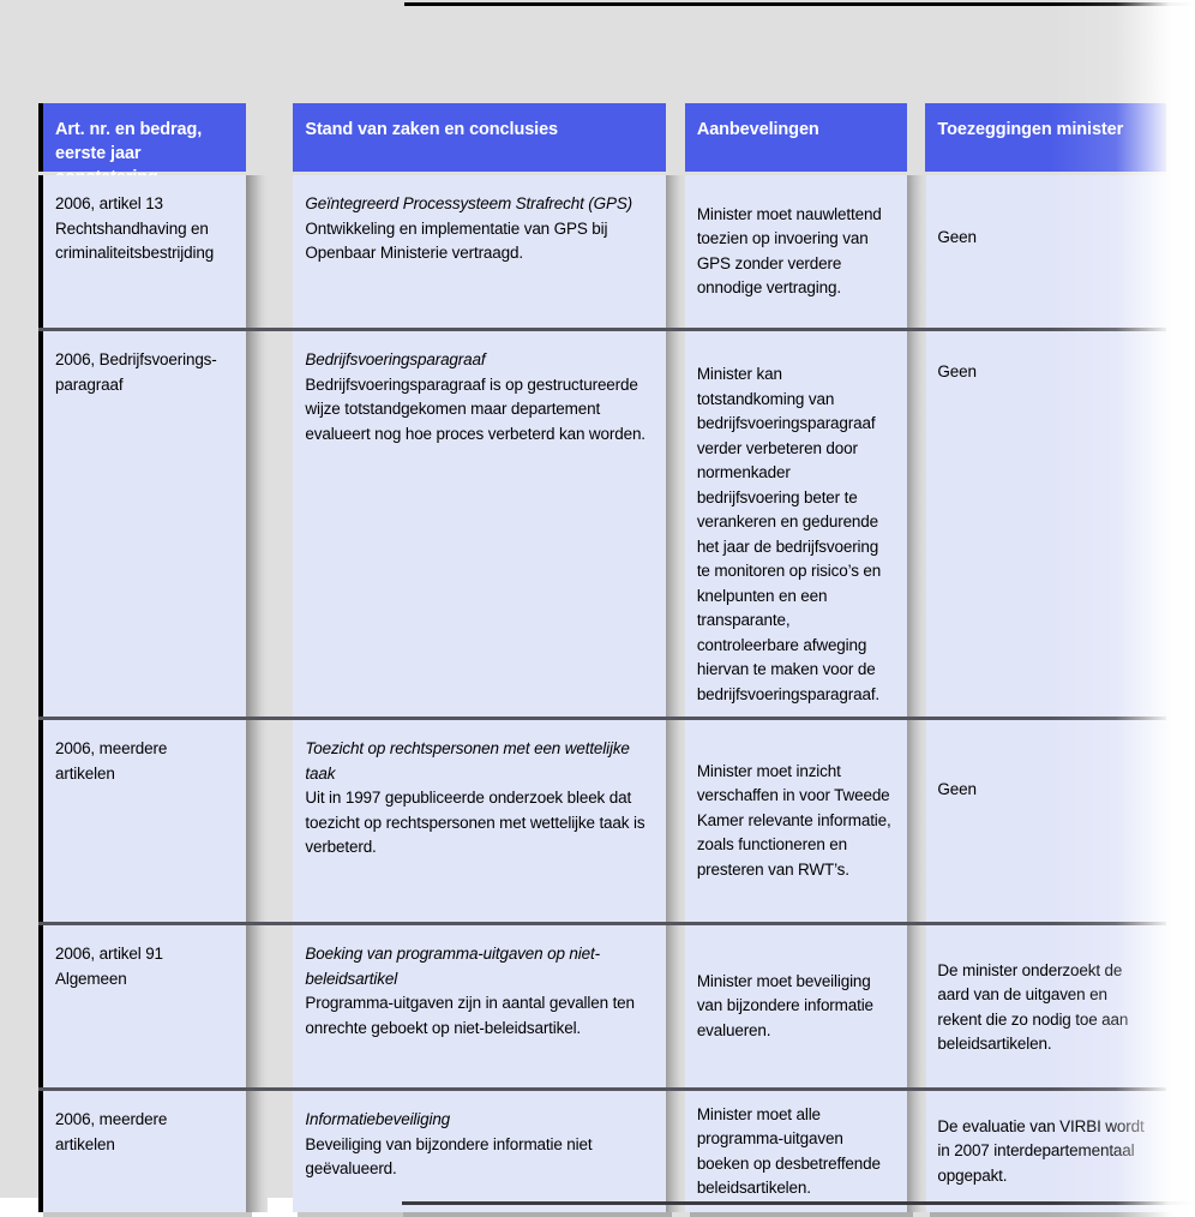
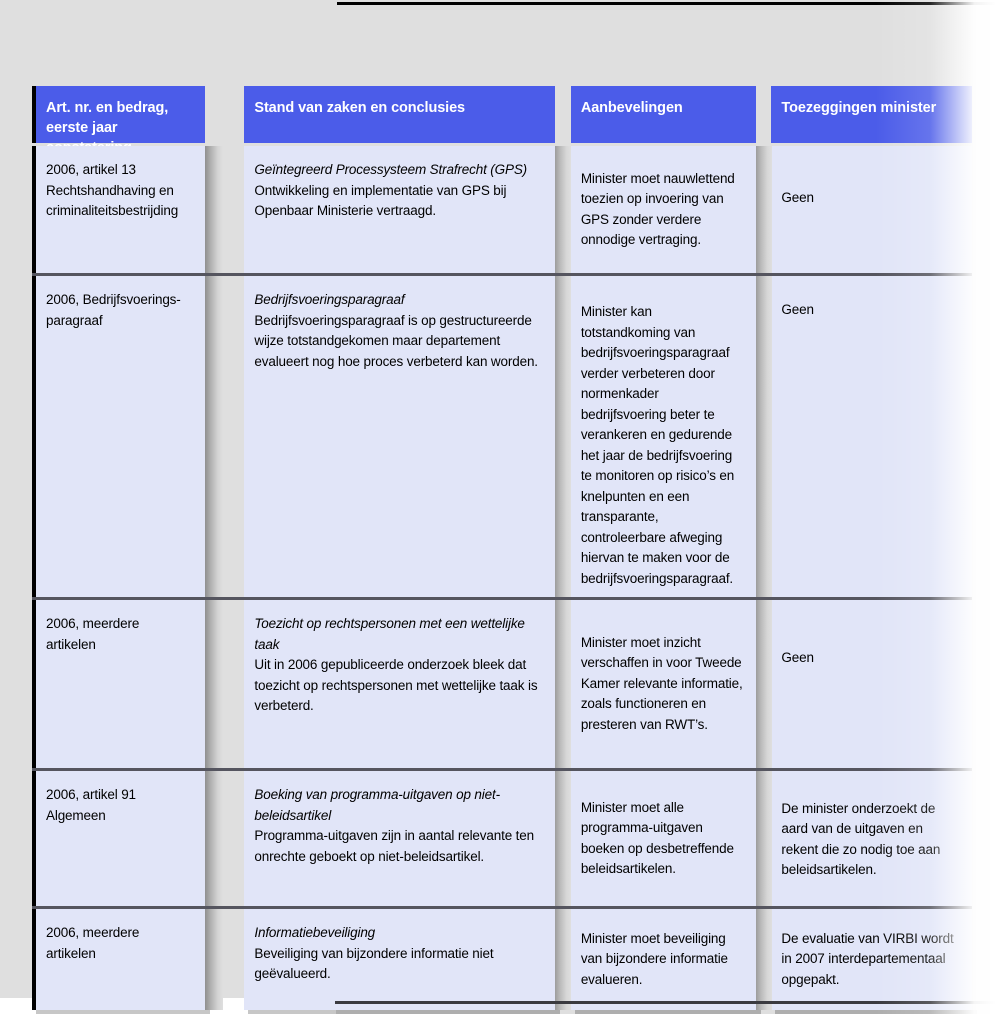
  Art. nr. en bedrag,
  Stand van zaken en conclusies
  Aanbevelingen
  2006, artikel 13
  Rechtshandhaving en
  criminaliteitsbestrijding
  Geïntegreerd Processysteem Strafrecht (GPS)
  Ontwikkeling en implementatie van GPS bij Openbaar Ministerie vertraagd.
  Minister moet nauwlettend toezien op invoering van GPS zonder verdere onnodige vertraging.
  Geen
  2006, Bedrijfsvoerings-
  paragraaf
  Bedrijfsvoeringsparagraaf
  Bedrijfsvoeringsparagraaf is op gestructureerde wijze totstandgekomen maar departement evalueert nog hoe proces verbeterd kan worden.
  Minister kan totstandkoming van bedrijfsvoeringsparagraaf verder verbeteren door normenkader bedrijfsvoering beter te verankeren en gedurende het jaar de bedrijfsvoering te monitoren op risico’s en knelpunten en een transparante, controleerbare afweging hiervan te maken voor de bedrijfsvoeringsparagraaf.
  Geen
  2006, meerdere
  artikelen
  Toezicht op rechtspersonen met een wettelijke taak
- Uit in 1997 gepubliceerde onderzoek bleek dat toezicht op rechtspersonen met wettelijke taak is verbeterd.
+ Uit in 2006 gepubliceerde onderzoek bleek dat toezicht op rechtspersonen met wettelijke taak is verbeterd.
  Minister moet inzicht verschaffen in voor Tweede Kamer relevante informatie, zoals functioneren en presteren van RWT’s.
  Geen
  2006, artikel 91
  Algemeen
  Boeking van programma-uitgaven op niet-beleidsartikel
- Programma-uitgaven zijn in aantal gevallen ten onrechte geboekt op niet-beleidsartikel.
+ Programma-uitgaven zijn in aantal relevante ten onrechte geboekt op niet-beleidsartikel.
- Minister moet beveiliging van bijzondere informatie evalueren.
+ Minister moet alle programma-uitgaven boeken op desbetreffende beleidsartikelen.
  De minister ond aard van de uitg rekent die zo no beleidsartikelen.
  2006, meerdere
  artikelen
  Informatiebeveiliging
  Beveiliging van bijzondere informatie niet geëvalueerd.
- Minister moet alle programma-uitgaven boeken op desbetreffende beleidsartikelen.
+ Minister moet beveiliging van bijzondere informatie evalueren.
